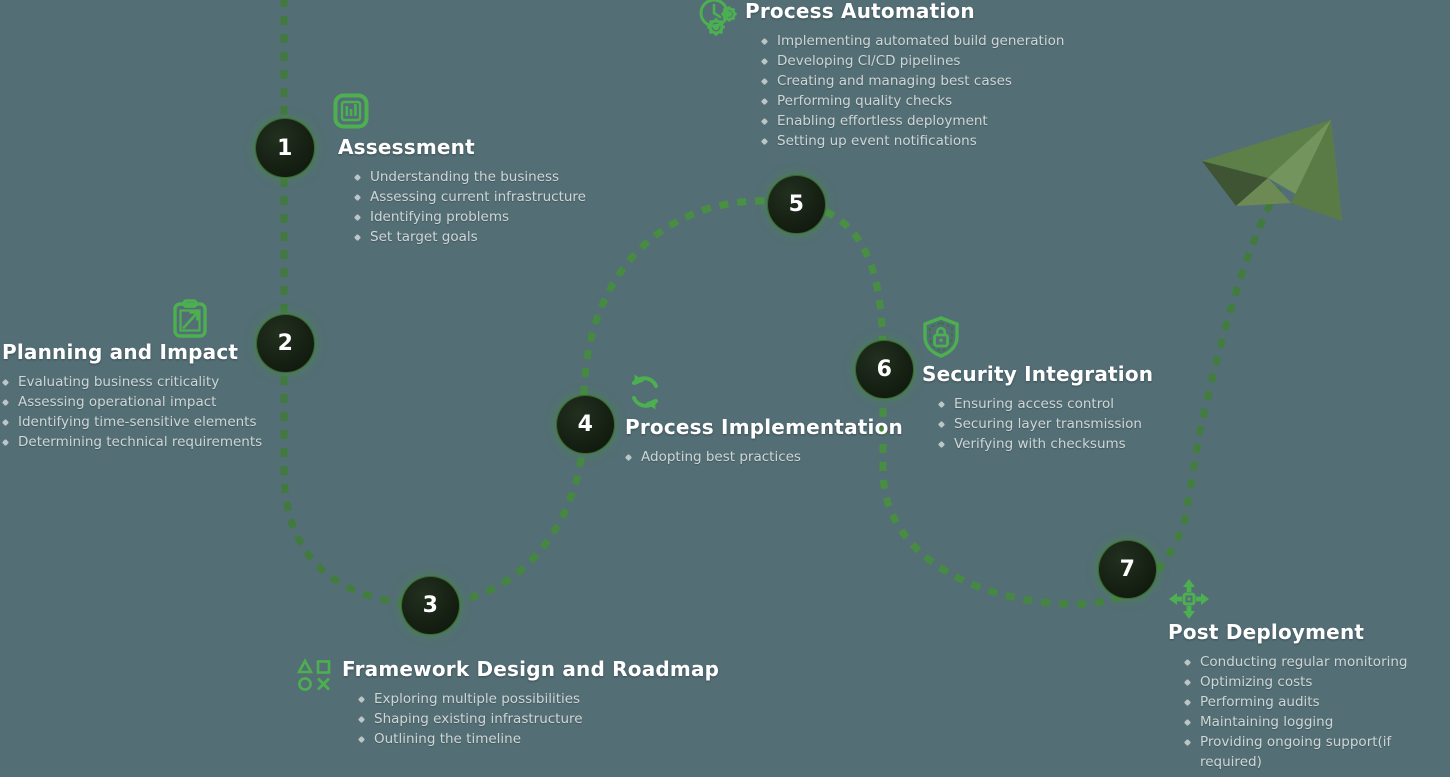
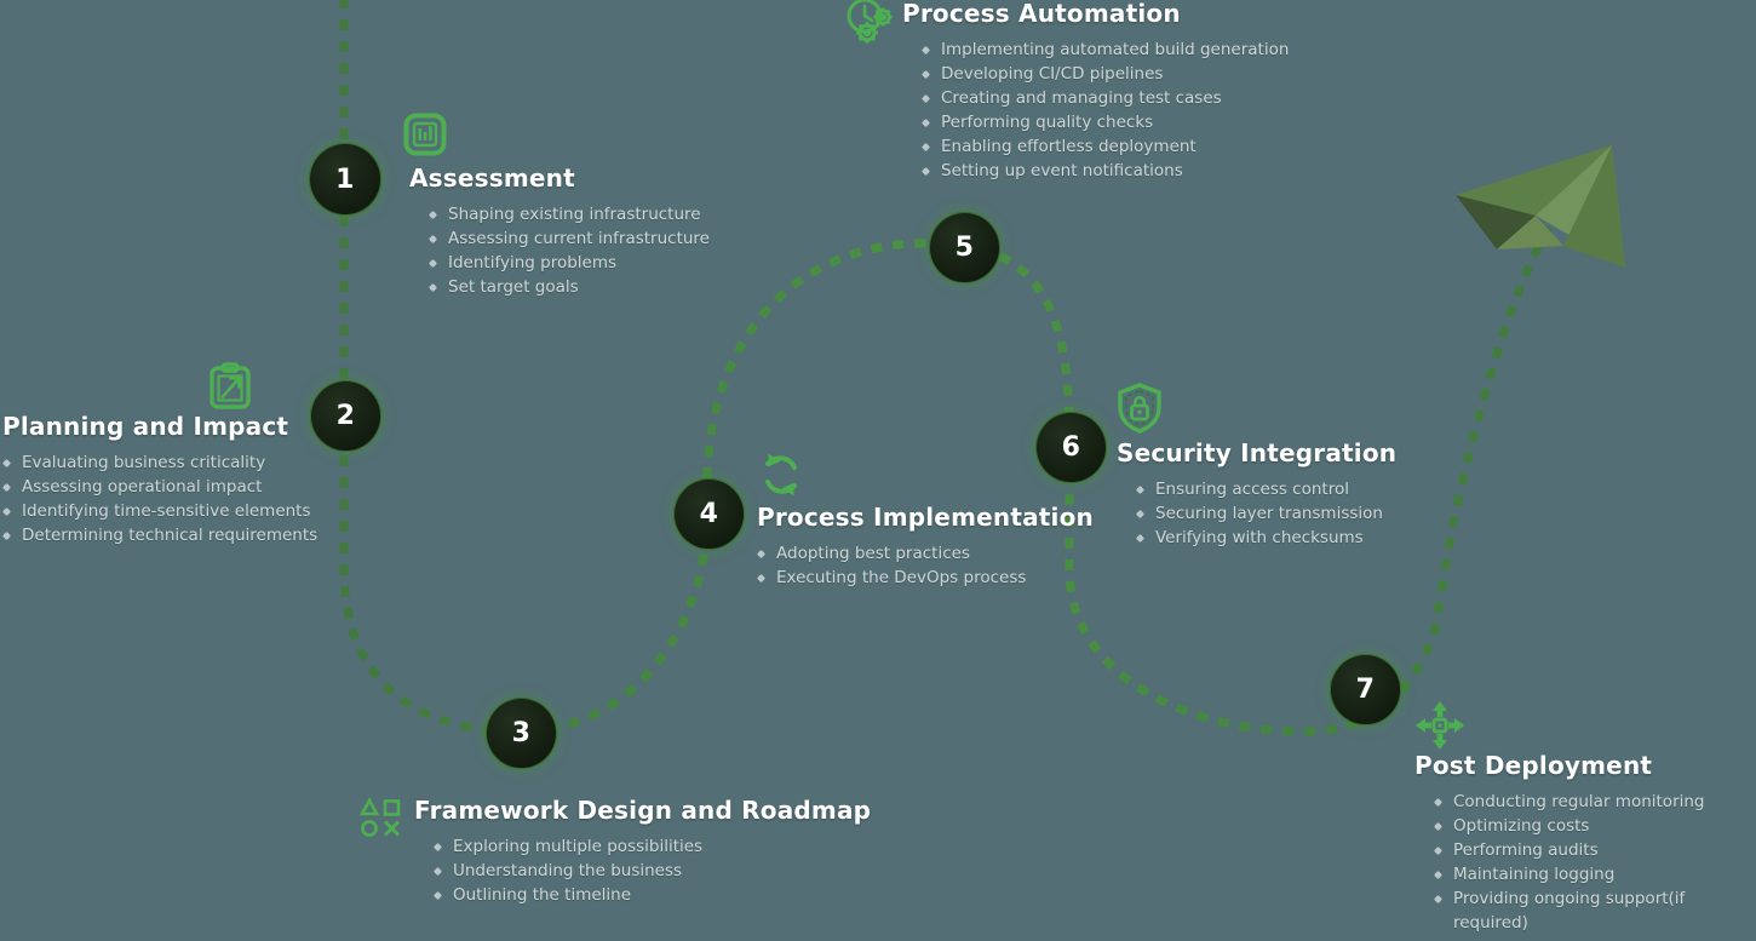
  1
  2
  3
  4
  5
  6
  7
  Assessment
- Understanding the business
+ Shaping existing infrastructure
  Assessing current infrastructure
  Identifying problems
  Set target goals
  Planning and Impact
  Evaluating business criticality
  Assessing operational impact
  Identifying time-sensitive elements
  Determining technical requirements
  Framework Design and Roadmap
  Exploring multiple possibilities
- Shaping existing infrastructure
+ Understanding the business
  Outlining the timeline
  Process Implementation
  Adopting best practices
+ Executing the DevOps process
  Process Automation
  Implementing automated build generation
  Developing CI/CD pipelines
- Creating and managing best cases
+ Creating and managing test cases
  Performing quality checks
  Enabling effortless deployment
  Setting up event notifications
  Security Integration
  Ensuring access control
  Securing layer transmission
  Verifying with checksums
  Post Deployment
  Conducting regular monitoring
  Optimizing costs
  Performing audits
  Maintaining logging
  Providing ongoing support(if required)
